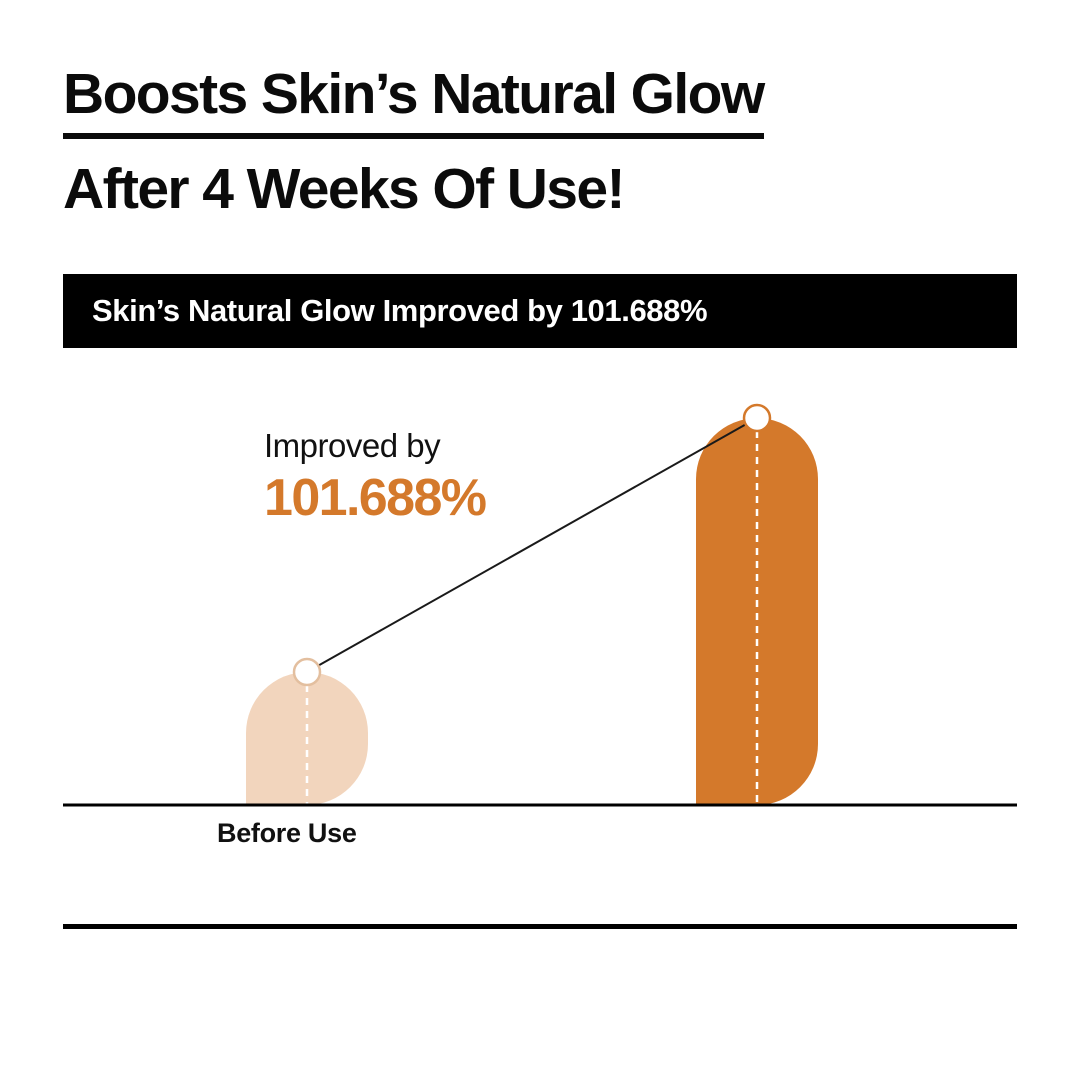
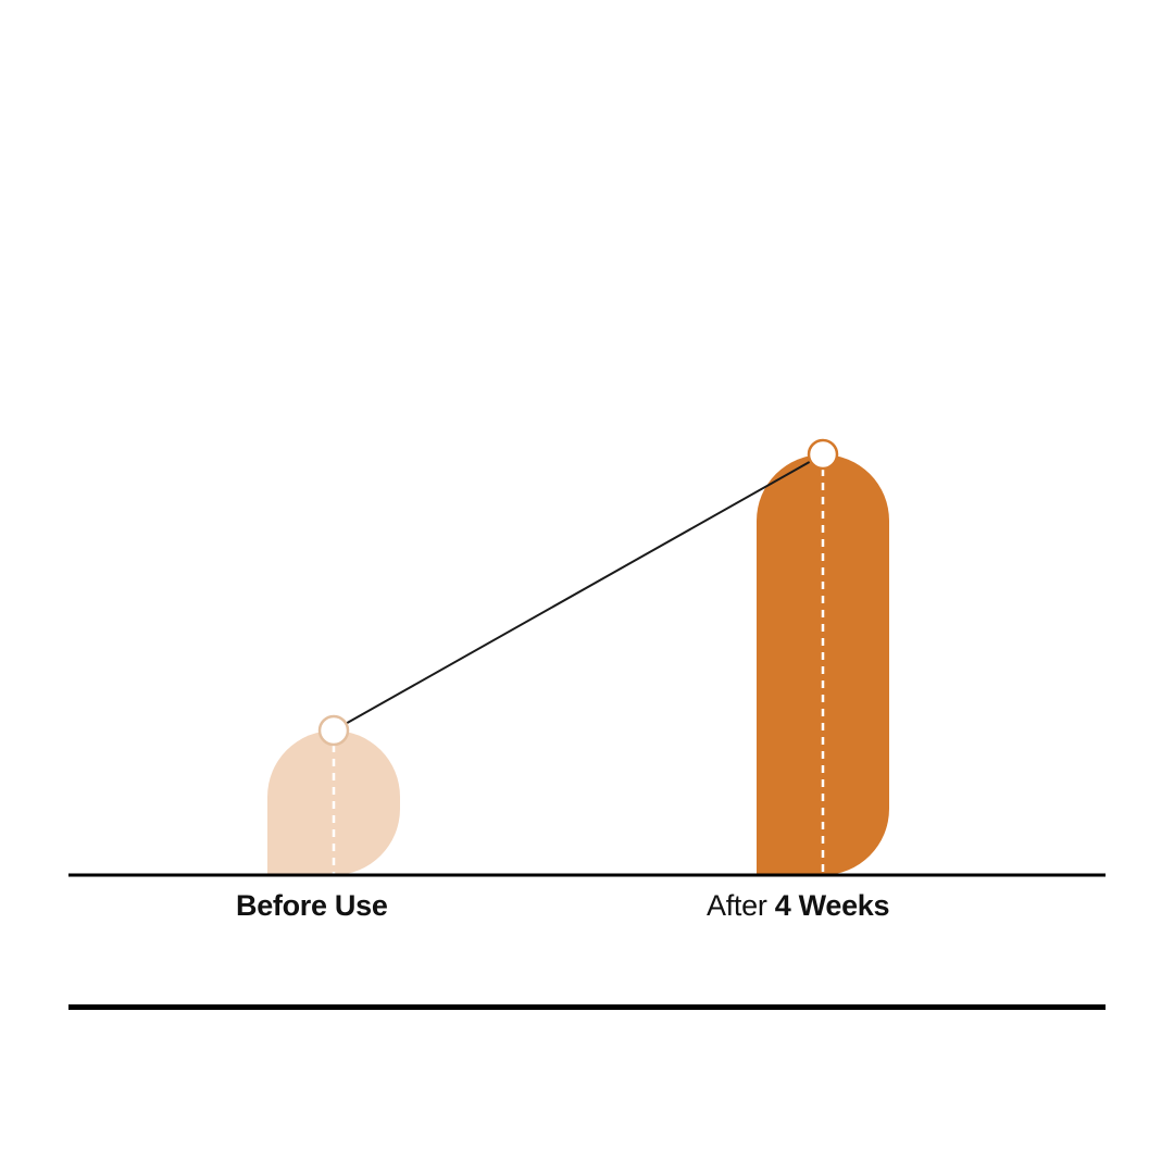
- Boosts Skin’s Natural Glow
- After 4 Weeks Of Use!
- Skin’s Natural Glow Improved by 101.688%
- Improved by
- 101.688%
  Before Use
+ After 4 Weeks
